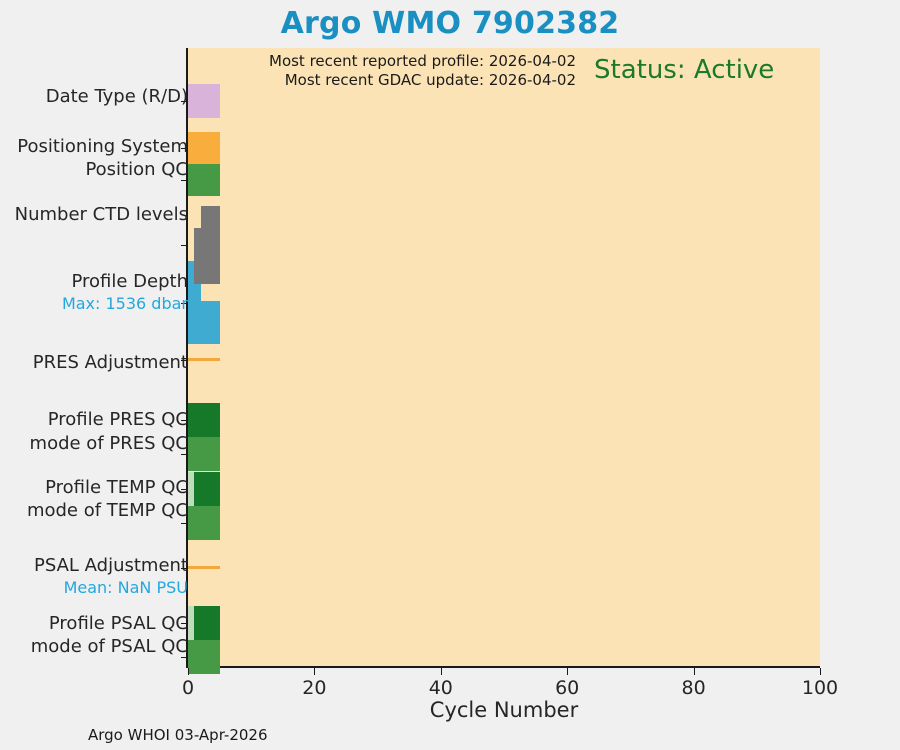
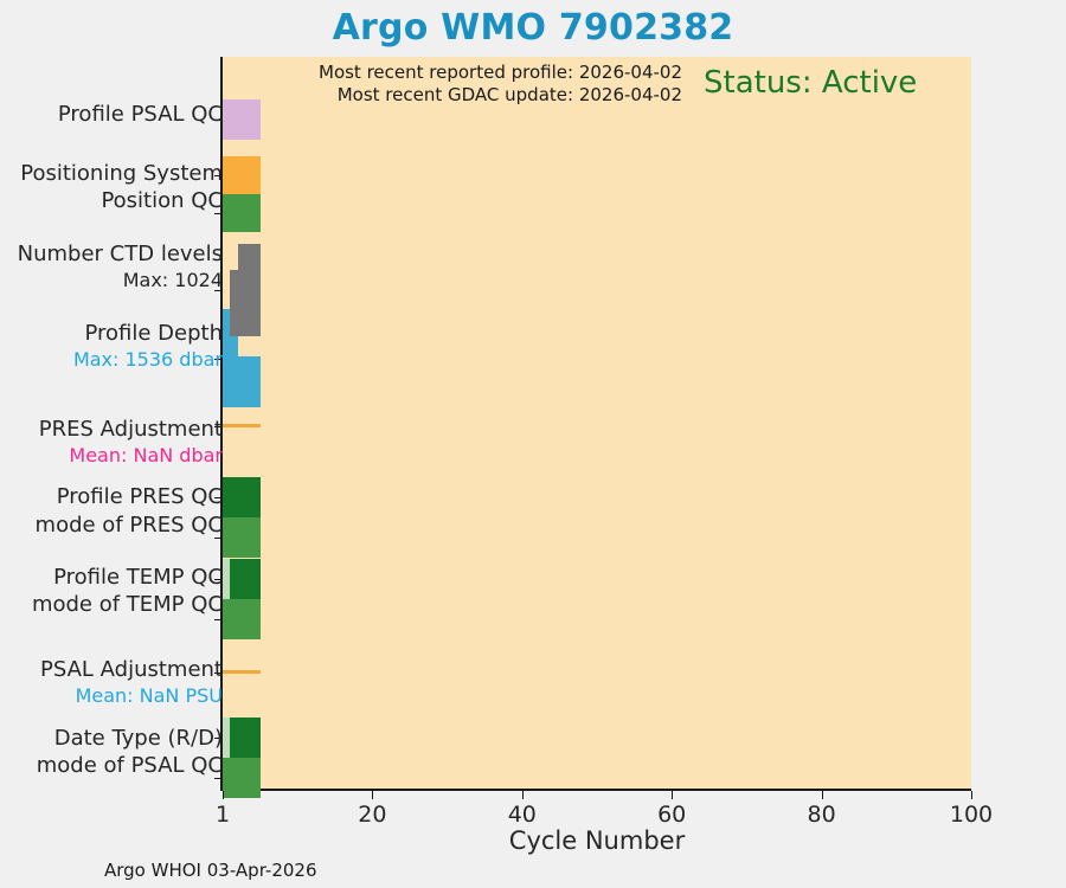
  Argo WMO 7902382
  Most recent reported profile: 2026-04-02
  Most recent GDAC update: 2026-04-02
  Status: Active
- Date Type (R/D)
+ Profile PSAL QC
  Positioning System
  Position QC
  Number CTD levels
+ Max: 1024
  Profile Depth
  Max: 1536 dbar
  PRES Adjustment
+ Mean: NaN dbar
  Profile PRES QC
  mode of PRES QC
  Profile TEMP QC
  mode of TEMP QC
  PSAL Adjustment
  Mean: NaN PSU
- Profile PSAL QC
+ Date Type (R/D)
  mode of PSAL QC
- 0
+ 1
  20
  40
  60
  80
  100
  Cycle Number
  Argo WHOI 03-Apr-2026
